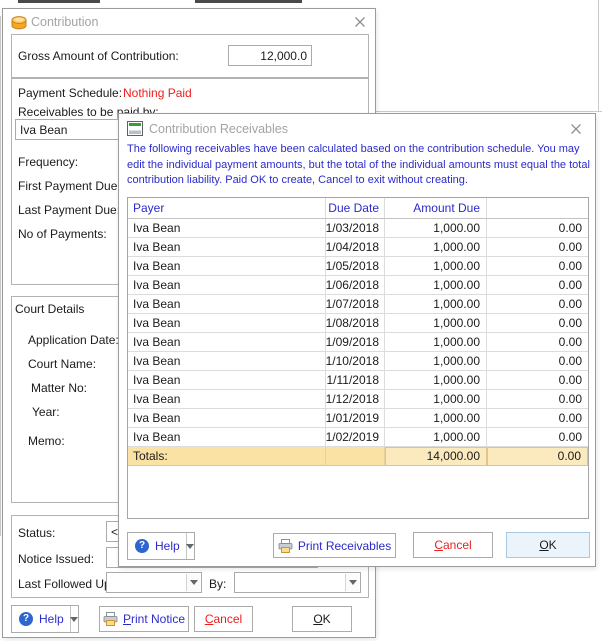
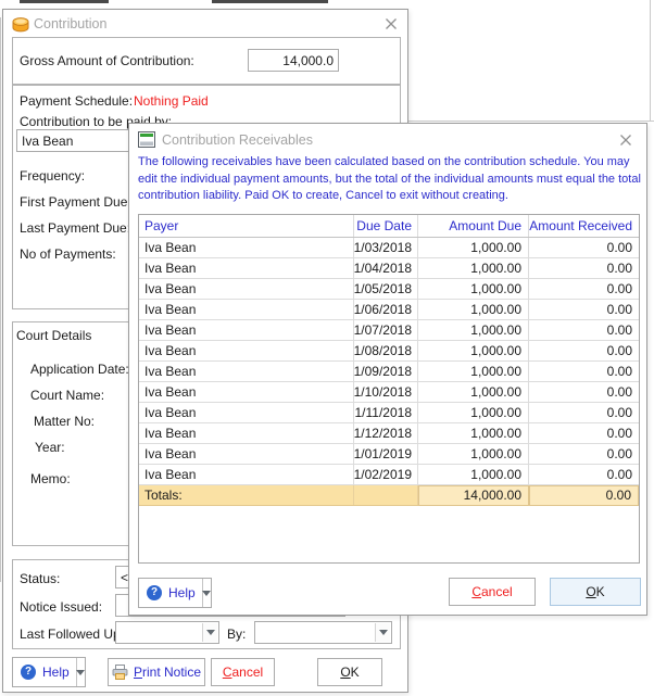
  Contribution
  Gross Amount of Contribution:
- 12,000.0
+ 14,000.0
  Payment Schedule:
  Nothing Paid
- Receivables to be paid by:
+ Contribution to be paid by:
  Iva Bean
  Frequency:
  First Payment Due
  Last Payment Due
  No of Payments:
  Court Details
  Application Date
  Court Name:
  Matter No:
  Year:
  Memo:
  Status:
  <
  Notice Issued:
  Last Followed U
  By:
  ?
  Help
  Print Notice
  Cancel
  OK
  Contribution Receivables
  The following receivables have been calculated based on the contribution schedule. You may edit the individual payment amounts, but the total of the individual amounts must equal the total contribution liability. Paid OK to create, Cancel to exit without creating.
  Payer
  Due Date
  Amount Due
+ Amount Received
  Iva Bean
  1/03/2018
  1,000.00
  0.00
  Iva Bean
  1/04/2018
  1,000.00
  0.00
  Iva Bean
  1/05/2018
  1,000.00
  0.00
  Iva Bean
  1/06/2018
  1,000.00
  0.00
  Iva Bean
  1/07/2018
  1,000.00
  0.00
  Iva Bean
  1/08/2018
  1,000.00
  0.00
  Iva Bean
  1/09/2018
  1,000.00
  0.00
  Iva Bean
  1/10/2018
  1,000.00
  0.00
  Iva Bean
  1/11/2018
  1,000.00
  0.00
  Iva Bean
  1/12/2018
  1,000.00
  0.00
  Iva Bean
  1/01/2019
  1,000.00
  0.00
  Iva Bean
  1/02/2019
  1,000.00
  0.00
  Totals:
  14,000.00
  0.00
  ?
  Help
- Print Receivables
  Cancel
  OK
